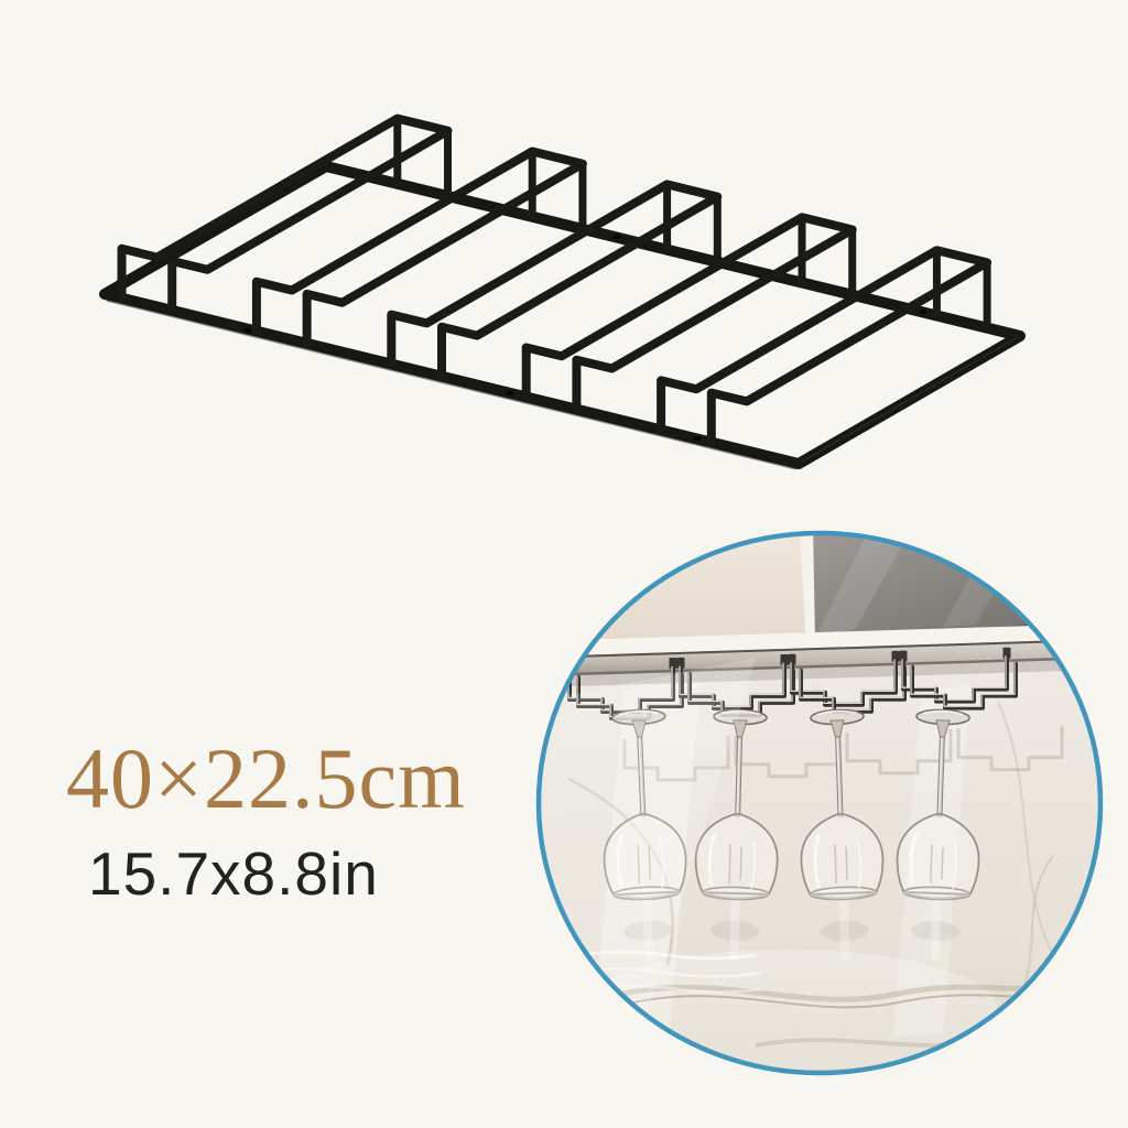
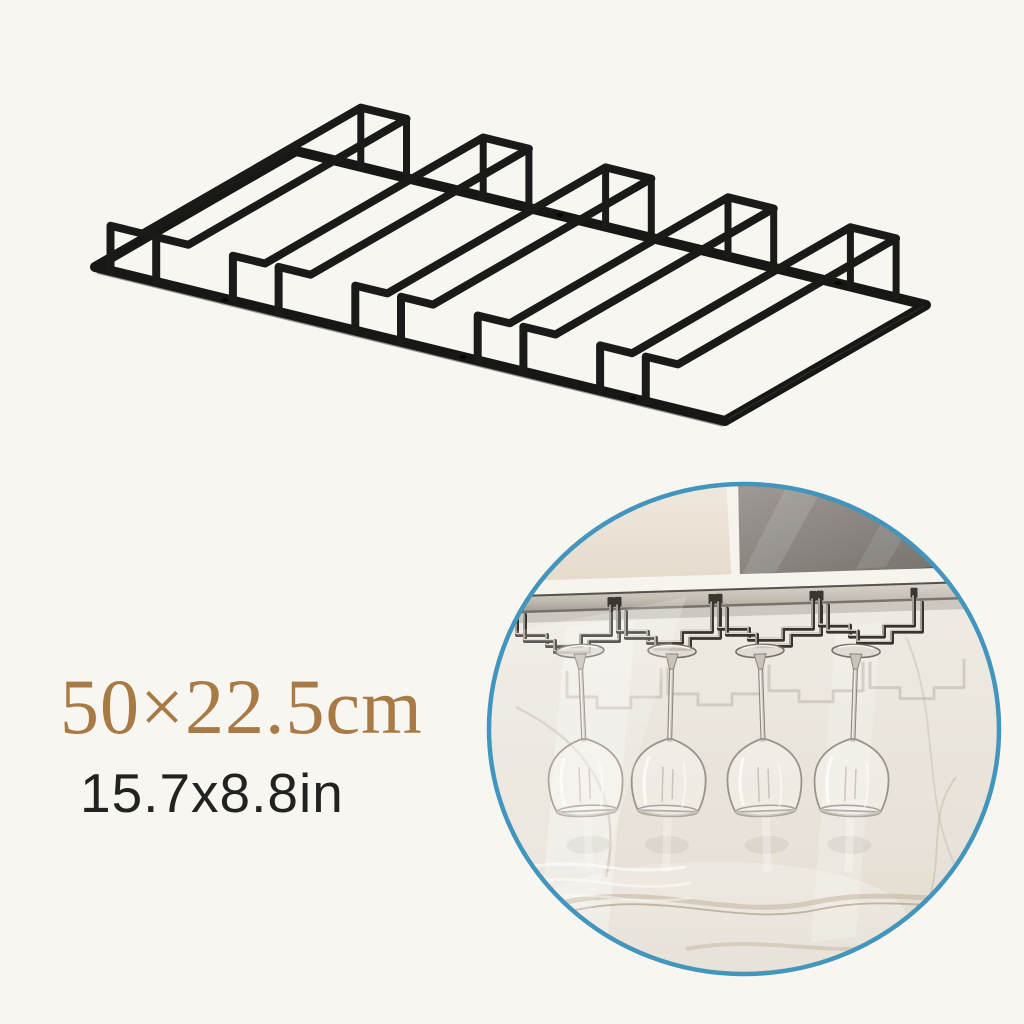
- 40×22.5cm
+ 50×22.5cm
  15.7x8.8in
